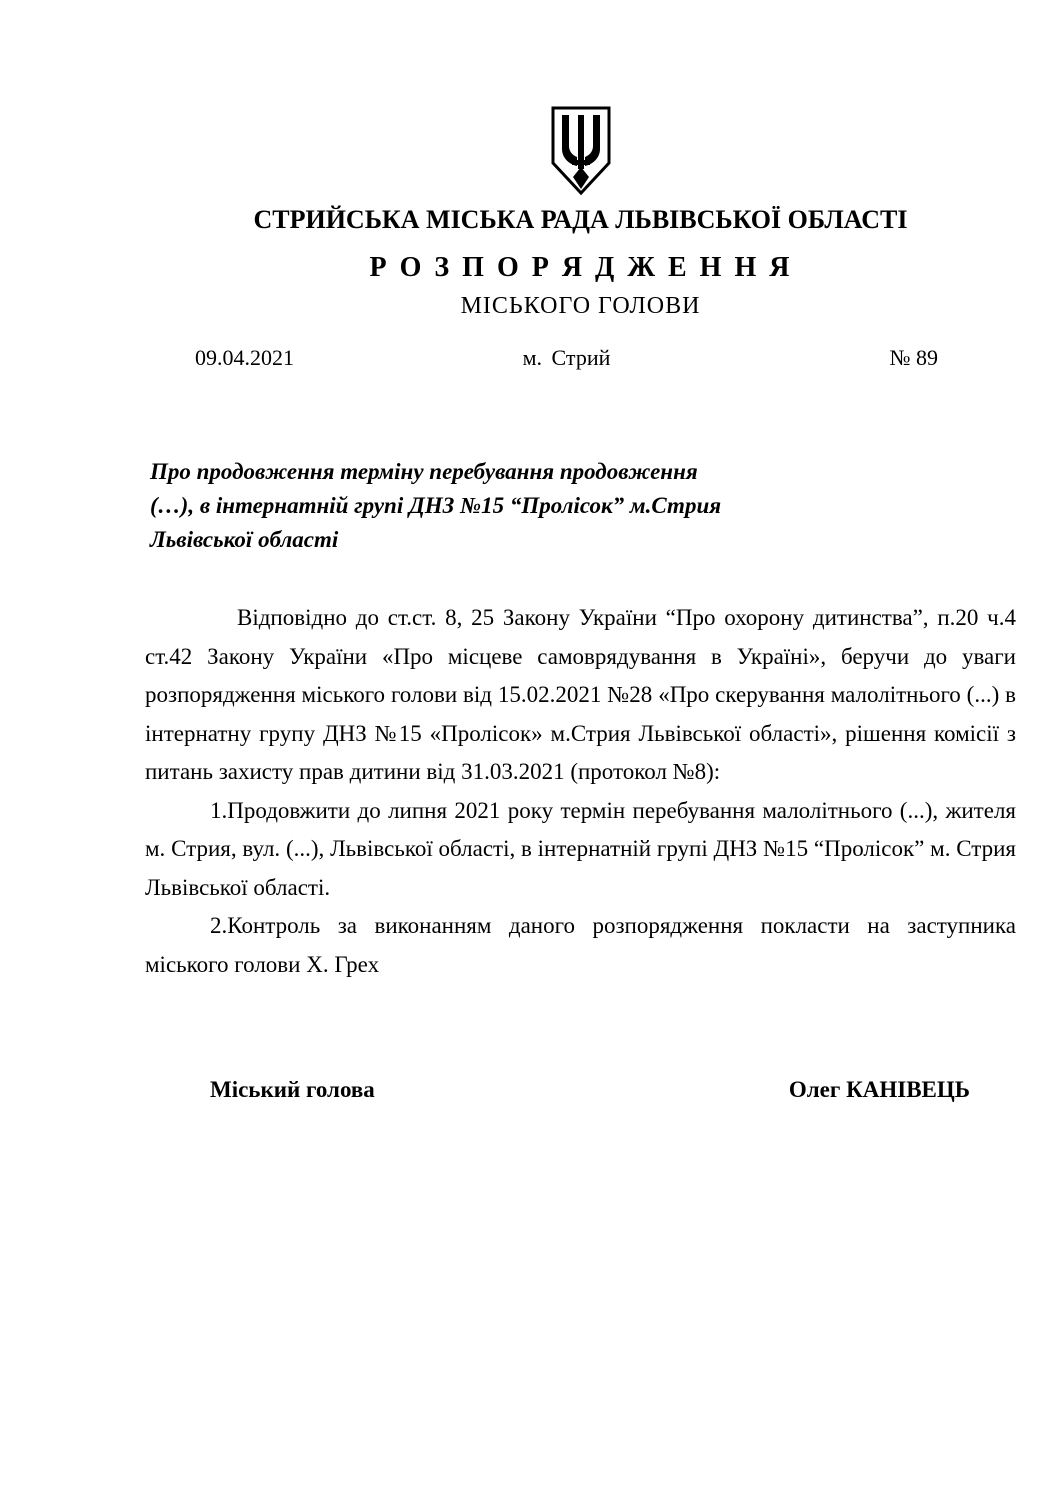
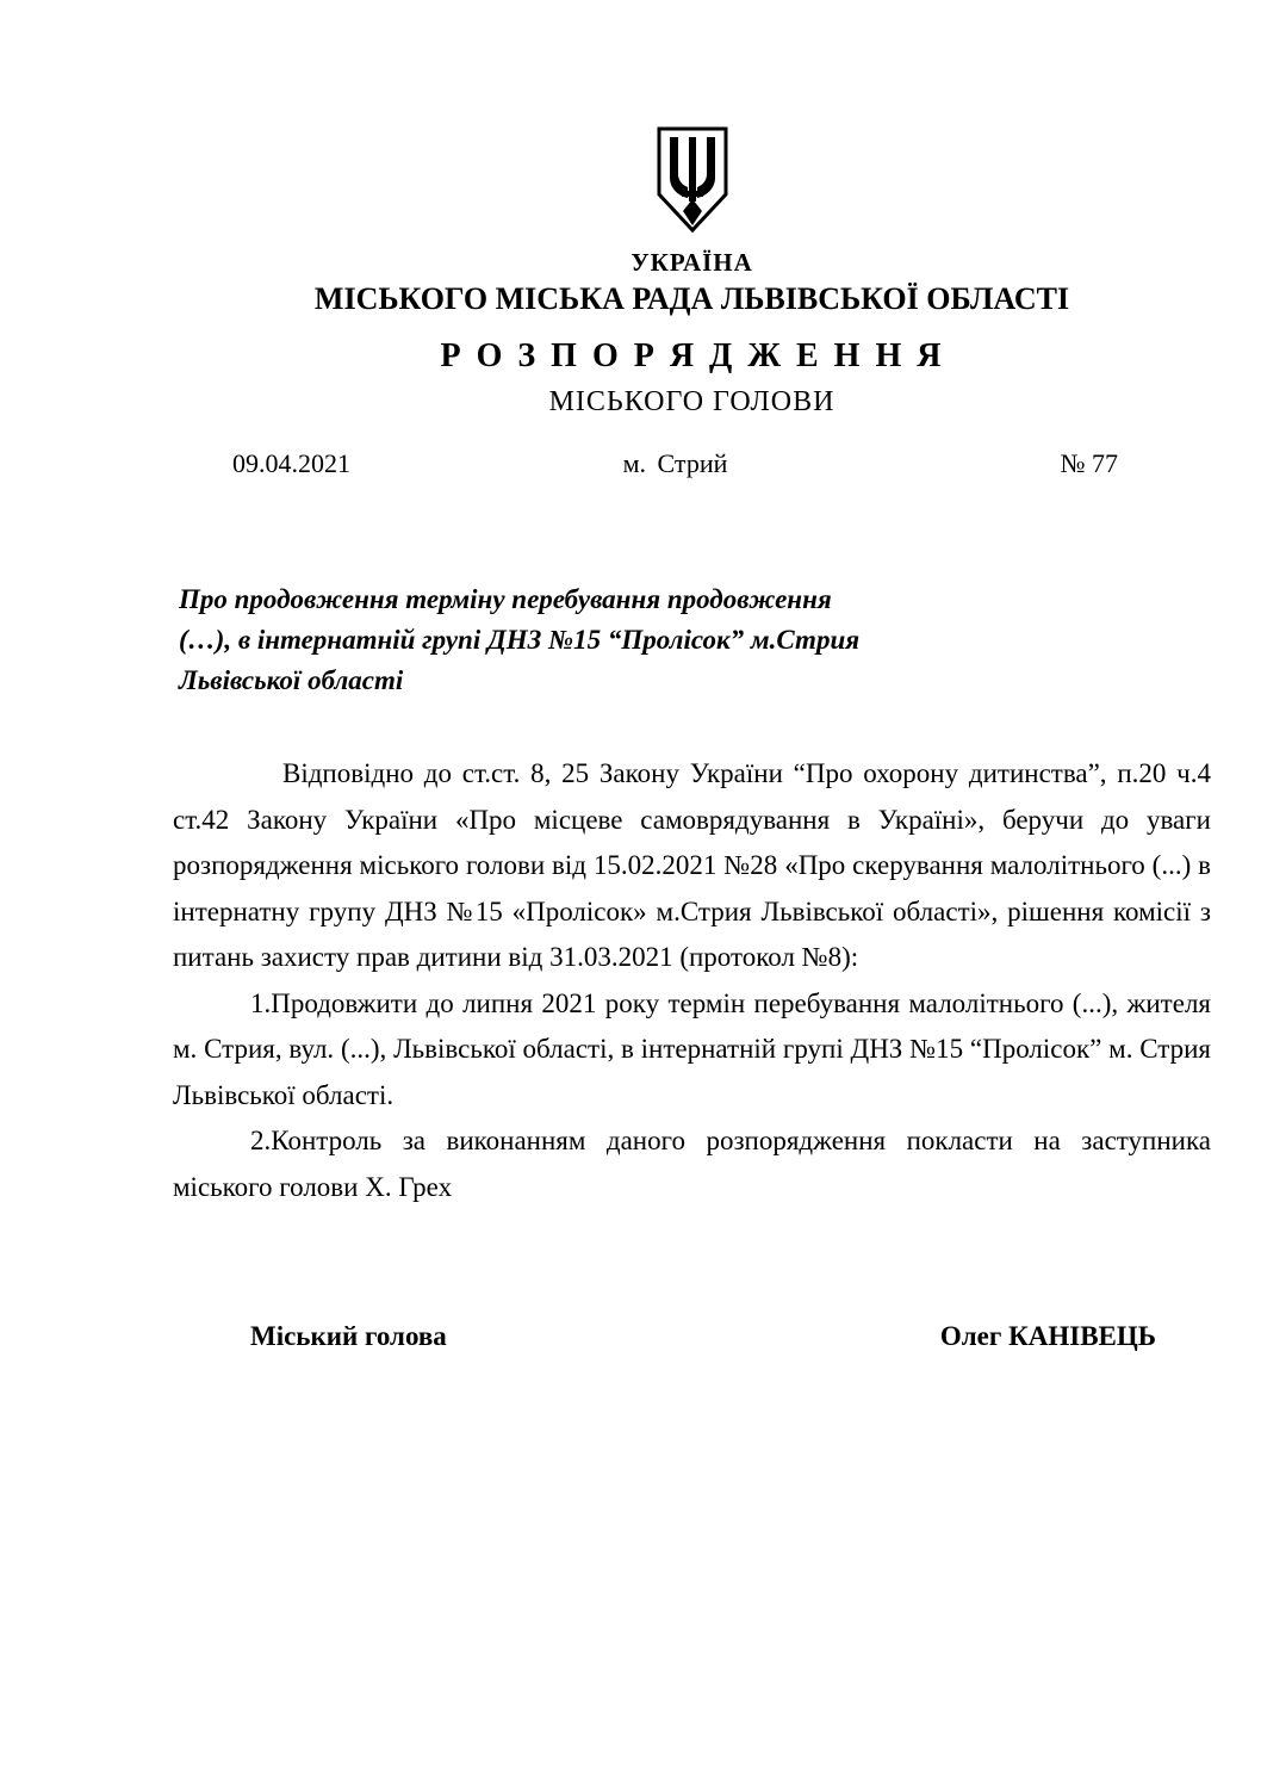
+ УКРАЇНА
- СТРИЙСЬКА МІСЬКА РАДА ЛЬВІВСЬКОЇ ОБЛАСТІ
+ МІСЬКОГО МІСЬКА РАДА ЛЬВІВСЬКОЇ ОБЛАСТІ
  Р О З П О Р Я Д Ж Е Н Н Я
  МІСЬКОГО ГОЛОВИ
  09.04.2021
  м. Стрий
- № 89
+ № 77
  Про продовження терміну перебування продовження
  (…), в інтернатній групі ДНЗ №15 “Пролісок” м.Стрия
  Львівської області
  Відповідно до ст.ст. 8, 25 Закону України “Про охорону дитинства”, п.20 ч.4 ст.42 Закону України «Про місцеве самоврядування в Україні», беручи до уваги розпорядження міського голови від 15.02.2021 №28 «Про скерування малолітнього (...) в інтернатну групу ДНЗ №15 «Пролісок» м.Стрия Львівської області», рішення комісії з питань захисту прав дитини від 31.03.2021 (протокол №8):
  1.Продовжити до липня 2021 року термін перебування малолітнього (...), жителя м. Стрия, вул. (...), Львівської області, в інтернатній групі ДНЗ №15 “Пролісок” м. Стрия Львівської області.
  2.Контроль за виконанням даного розпорядження покласти на заступника міського голови Х. Грех
  Міський голова
  Олег КАНІВЕЦЬ
